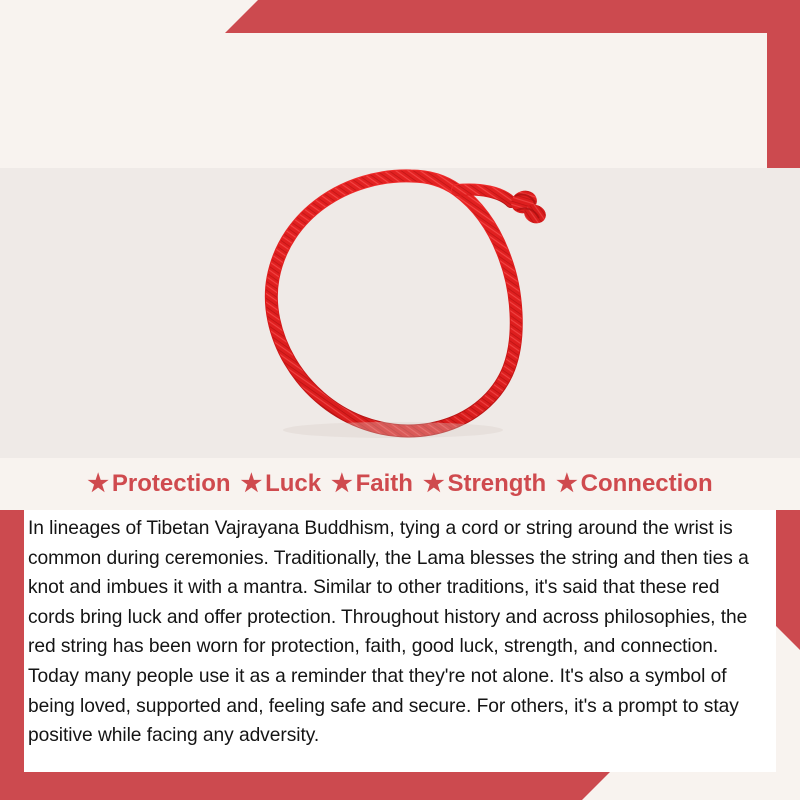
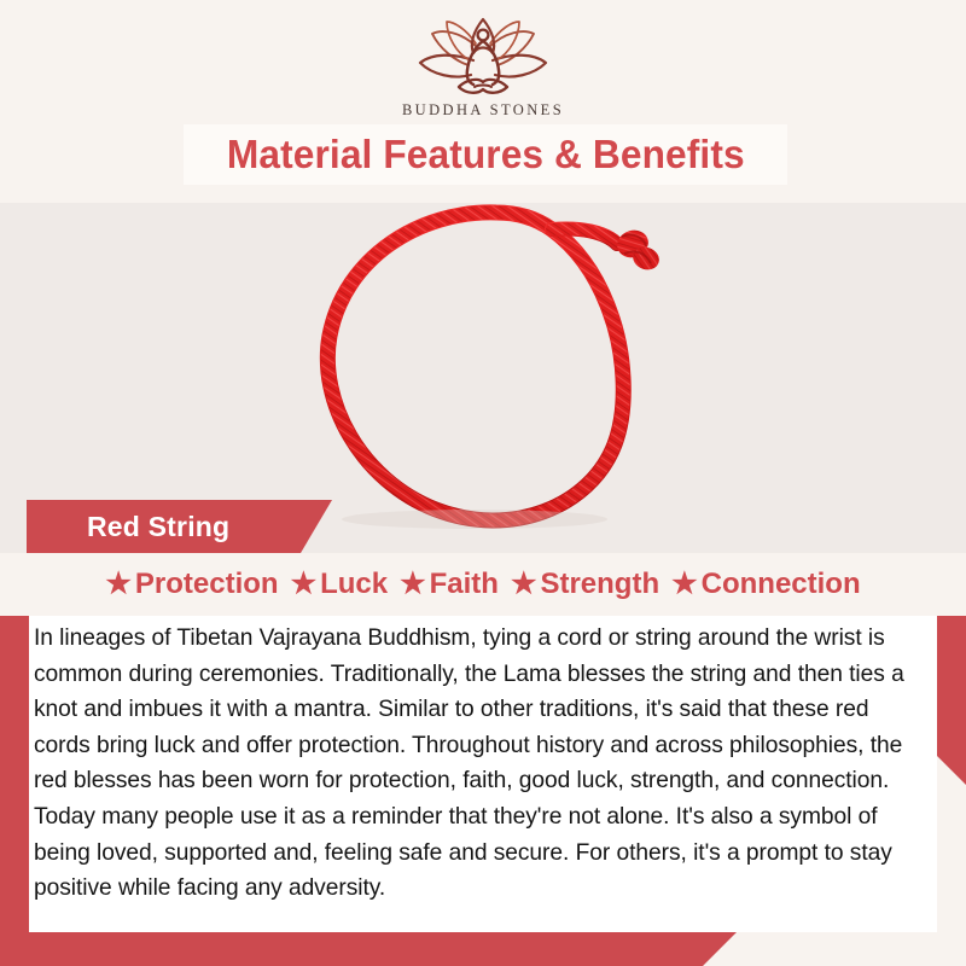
+ BUDDHA STONES
+ Material Features & Benefits
+ Red String
  ★
  Protection
  ★
  Luck
  ★
  Faith
  ★
  Strength
  ★
  Connection
- In lineages of Tibetan Vajrayana Buddhism, tying a cord or string around the wrist is common during ceremonies. Traditionally, the Lama blesses the string and then ties a knot and imbues it with a mantra. Similar to other traditions, it's said that these red cords bring luck and offer protection. Throughout history and across philosophies, the red string has been worn for protection, faith, good luck, strength, and connection. Today many people use it as a reminder that they're not alone. It's also a symbol of being loved, supported and, feeling safe and secure. For others, it's a prompt to stay positive while facing any adversity.
+ In lineages of Tibetan Vajrayana Buddhism, tying a cord or string around the wrist is common during ceremonies. Traditionally, the Lama blesses the string and then ties a knot and imbues it with a mantra. Similar to other traditions, it's said that these red cords bring luck and offer protection. Throughout history and across philosophies, the red blesses has been worn for protection, faith, good luck, strength, and connection. Today many people use it as a reminder that they're not alone. It's also a symbol of being loved, supported and, feeling safe and secure. For others, it's a prompt to stay positive while facing any adversity.
